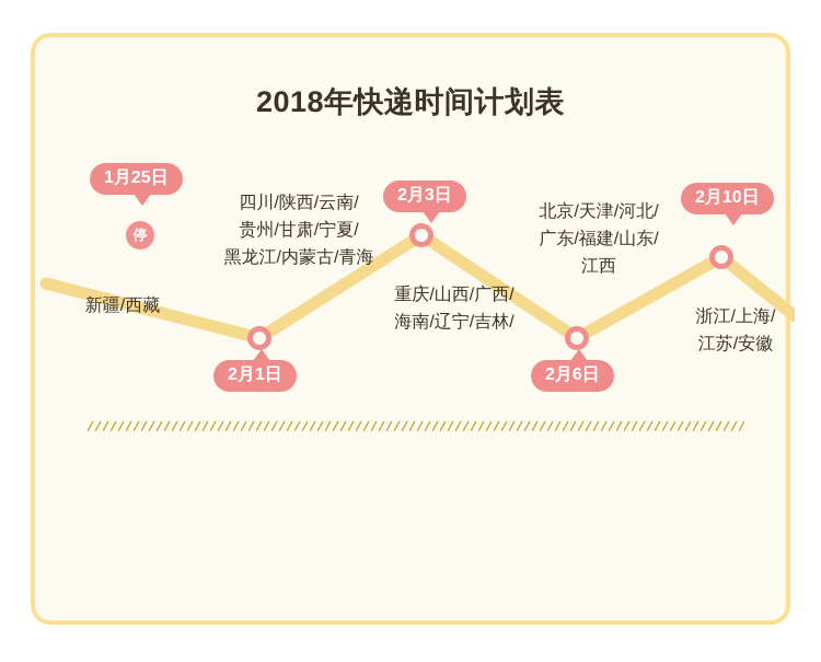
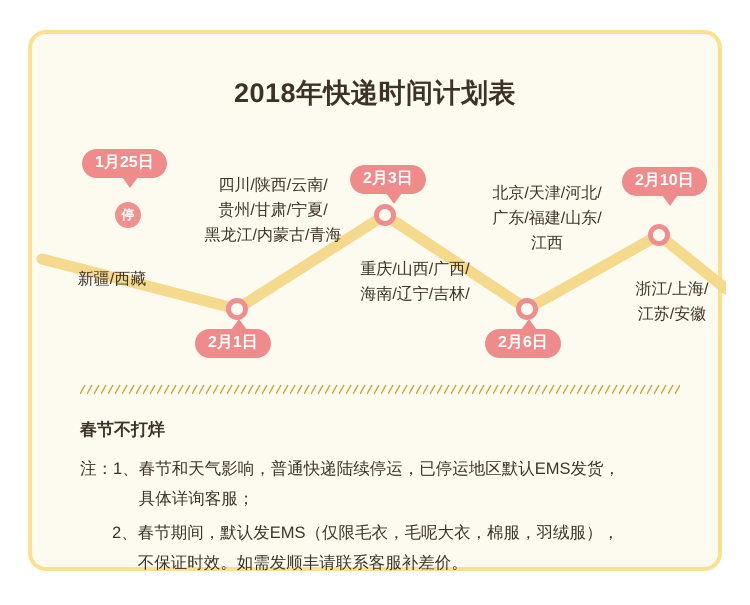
  2018年快递时间计划表
  1月25日
  停
  新疆/西藏
  四川/陕西/云南/
  贵州/甘肃/宁夏/
  黑龙江/内蒙古/青海
  2月1日
  2月3日
  重庆/山西/广西/
  海南/辽宁/吉林/
  北京/天津/河北/
  广东/福建/山东/
  江西
  2月6日
  2月10日
  浙江/上海/
  江苏/安徽
+ 春节不打烊
+ 注：1、
+ 春节和天气影响，普通快递陆续停运，已停运地区默认EMS发货，
+ 具体详询客服；
+ 2、
+ 春节期间，默认发EMS（仅限毛衣，毛呢大衣，棉服，羽绒服），
+ 不保证时效。如需发顺丰请联系客服补差价。
